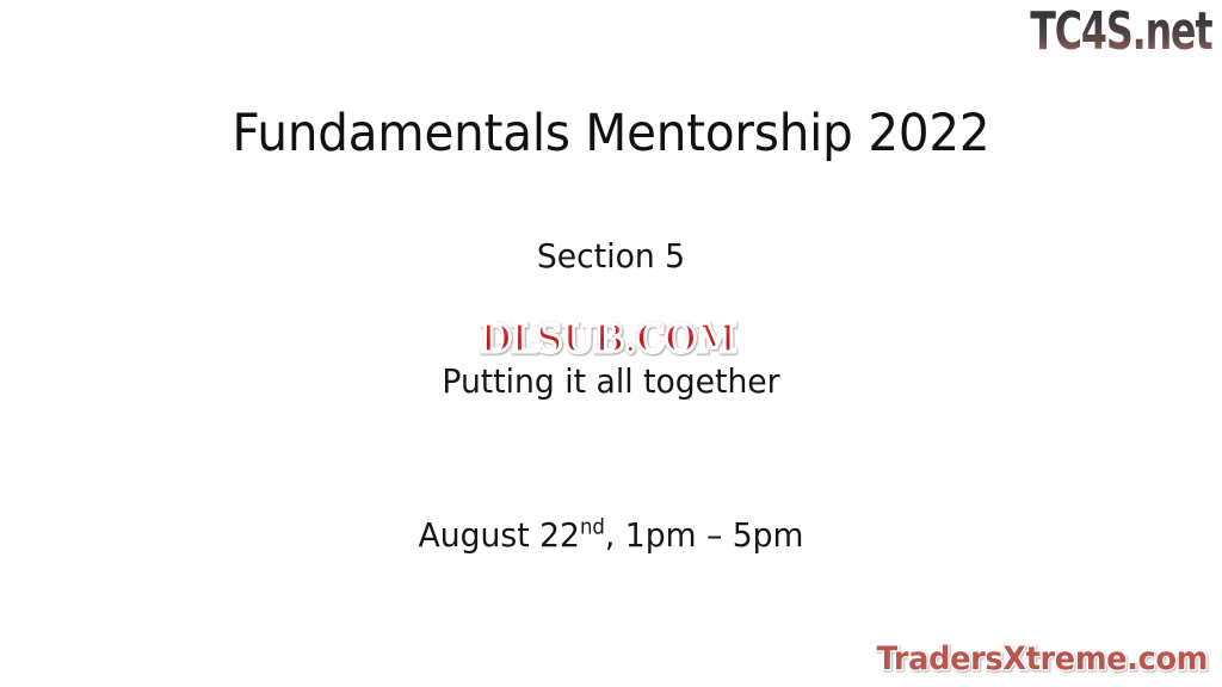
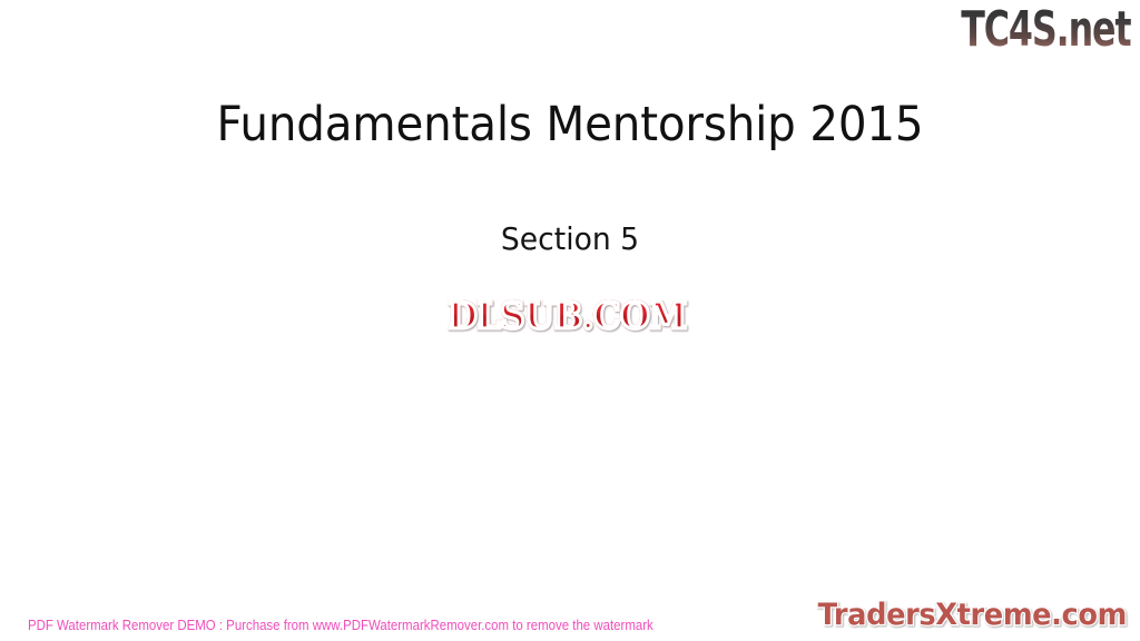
  TC4S.net
- Fundamentals Mentorship 2022
+ Fundamentals Mentorship 2015
  Section 5
  DLSUB.COM
- Putting it all together
- August 22nd, 1pm – 5pm
  TradersXtreme.com
+ PDF Watermark Remover DEMO : Purchase from www.PDFWatermarkRemover.com to remove the watermark
